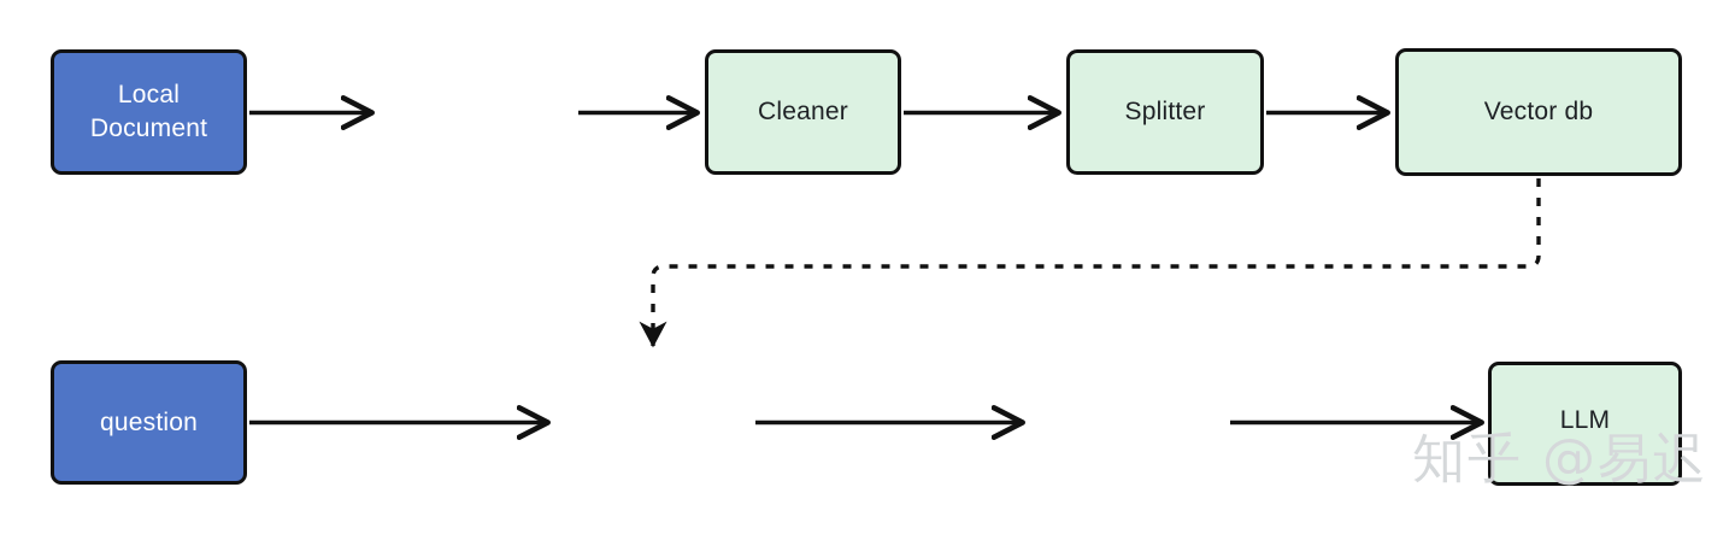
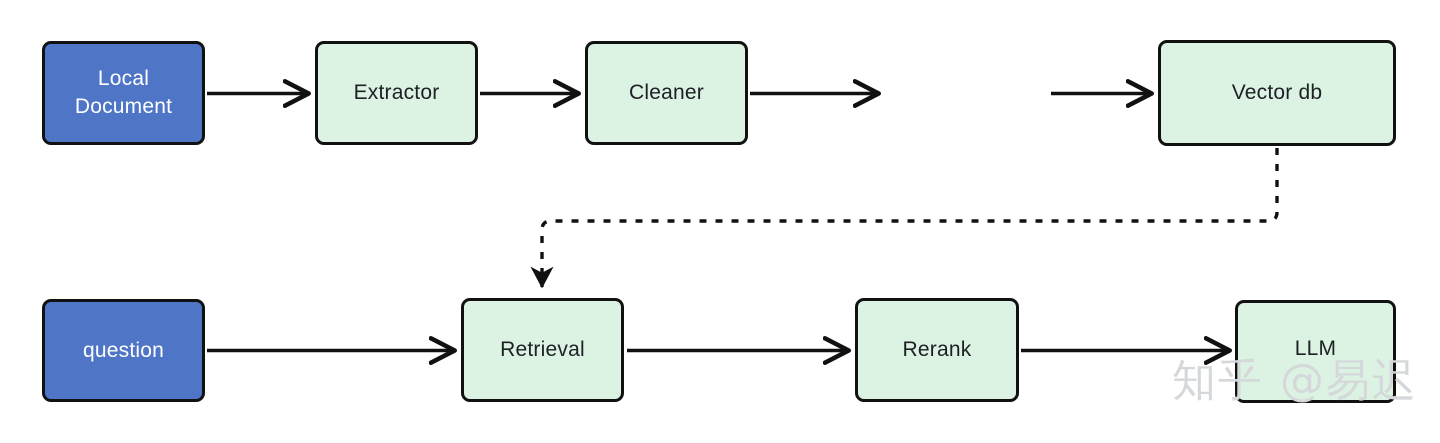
  Local
  Document
+ Extractor
  Cleaner
- Splitter
  Vector db
  question
+ Retrieval
+ Rerank
  LLM
  知乎 @易迟
